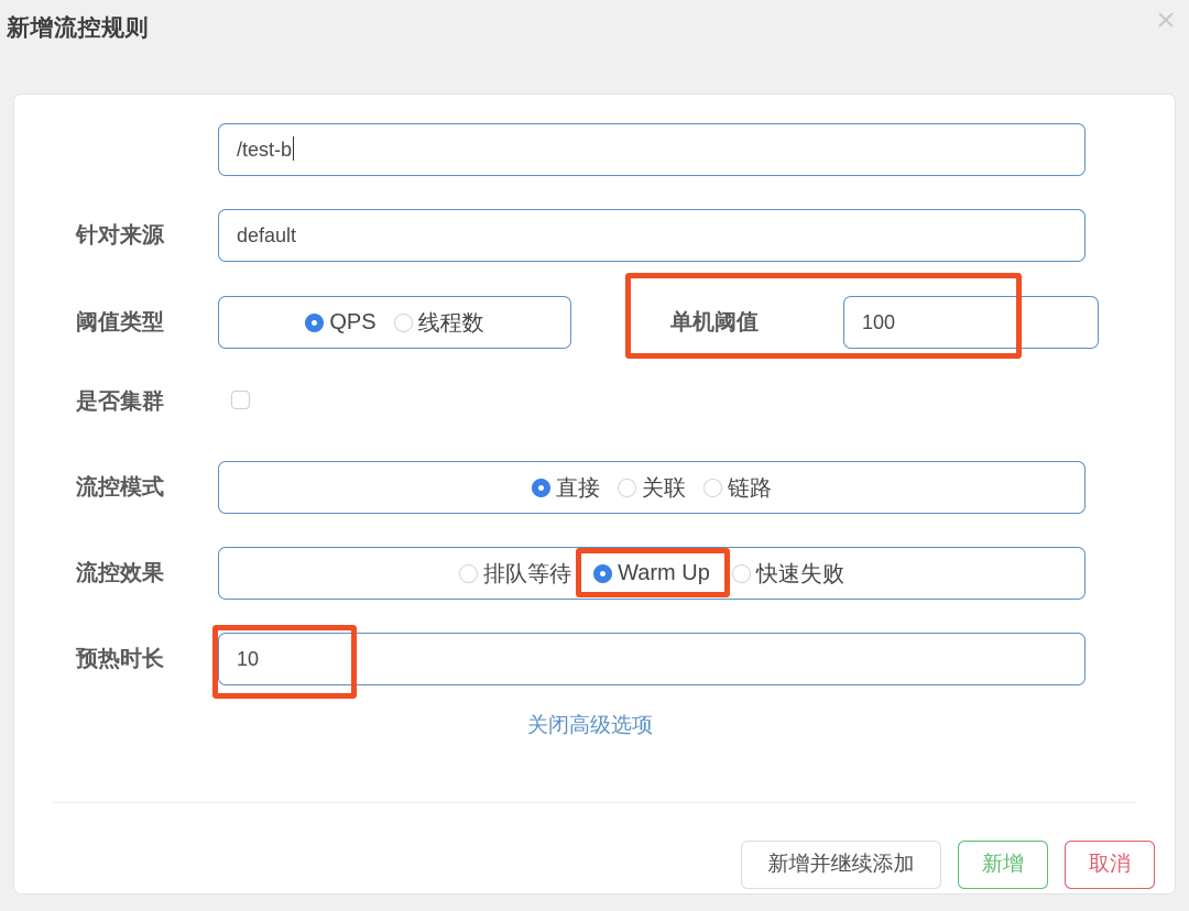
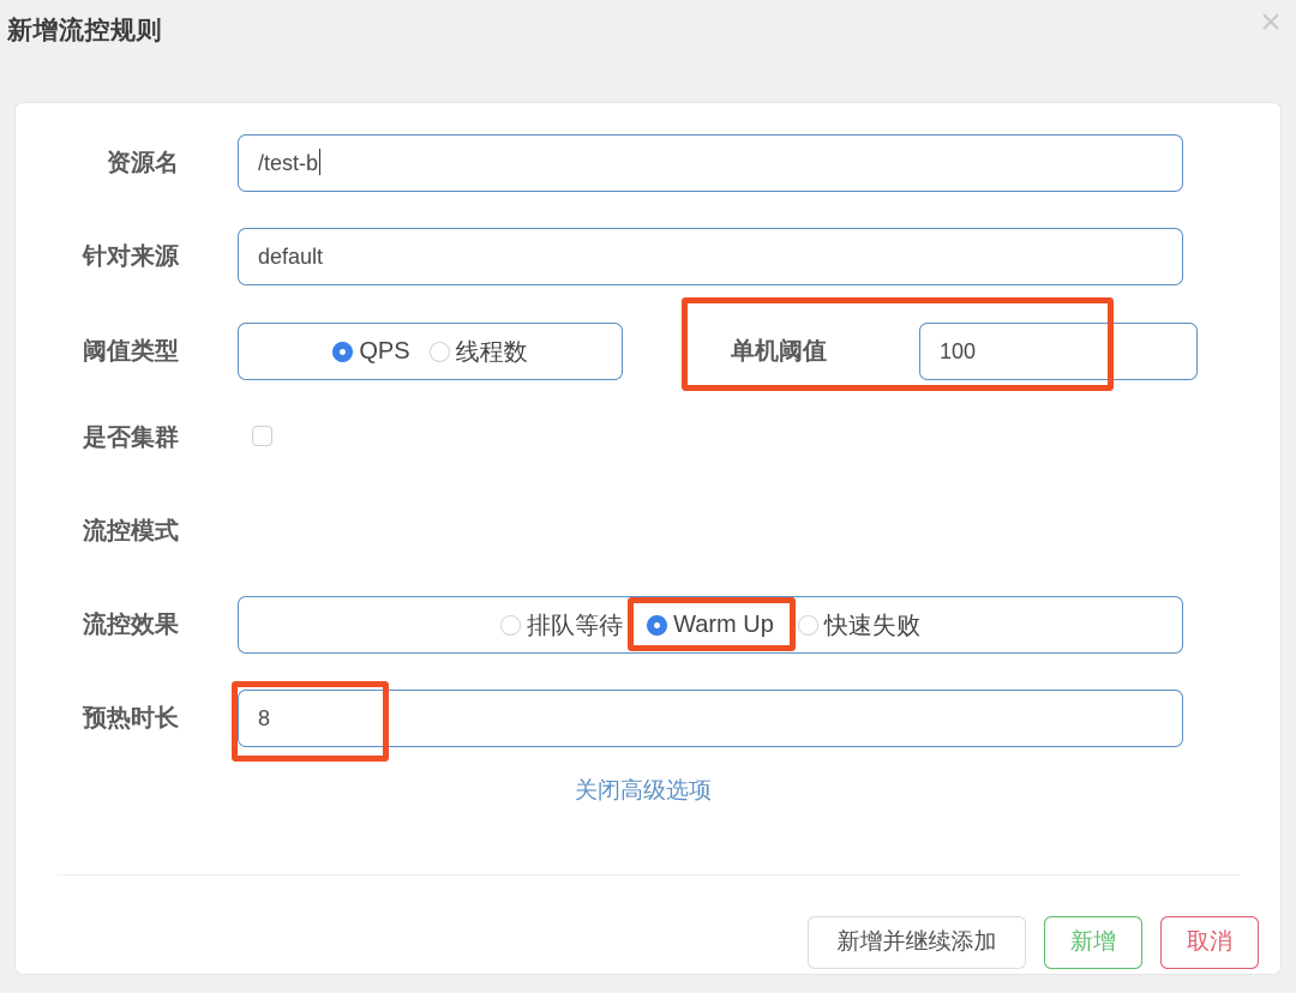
  新增流控规则
  ×
+ 资源名
  /test-b
  针对来源
  default
  阈值类型
  QPS
  线程数
  单机阈值
  100
  是否集群
  流控模式
- 直接
- 关联
- 链路
  流控效果
  排队等待
  Warm Up
  快速失败
  预热时长
- 10
+ 8
  关闭高级选项
  新增并继续添加
  新增
  取消
